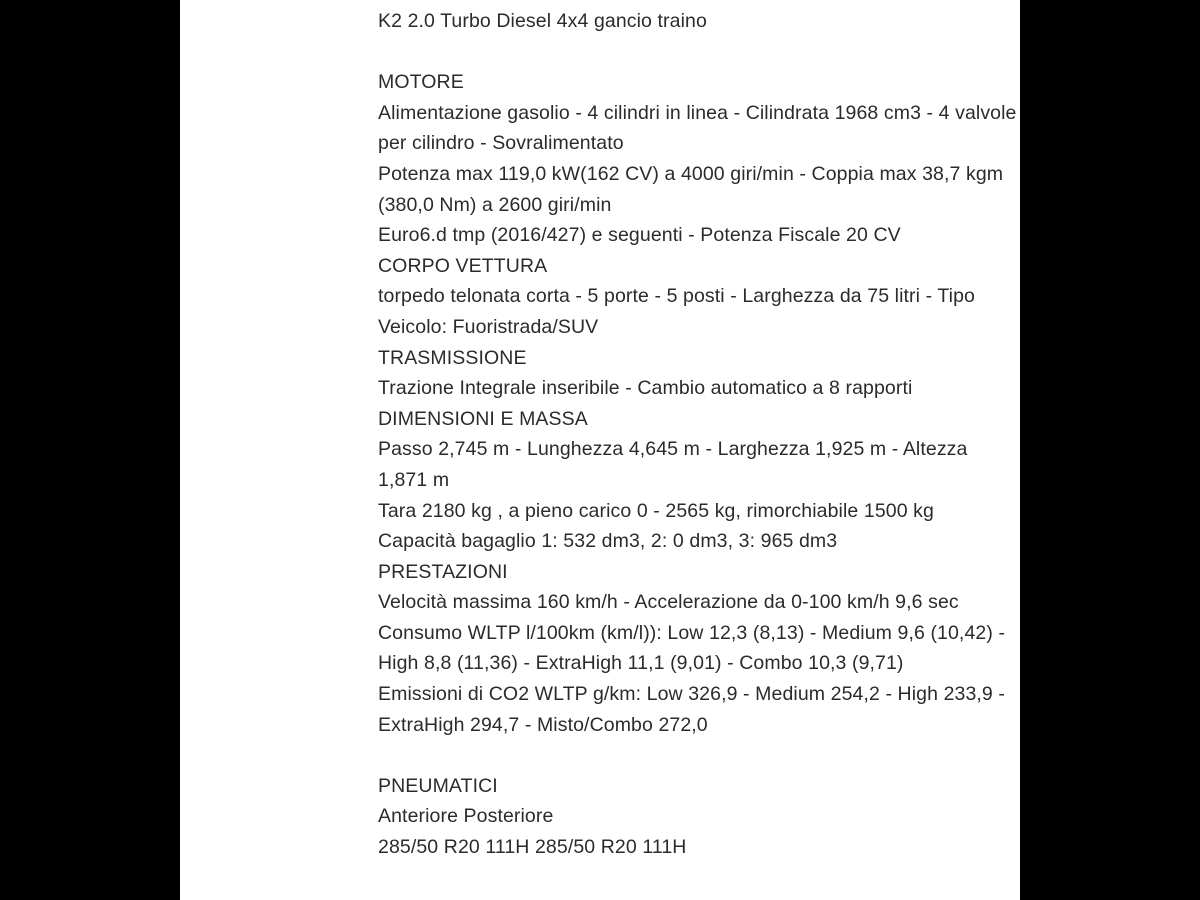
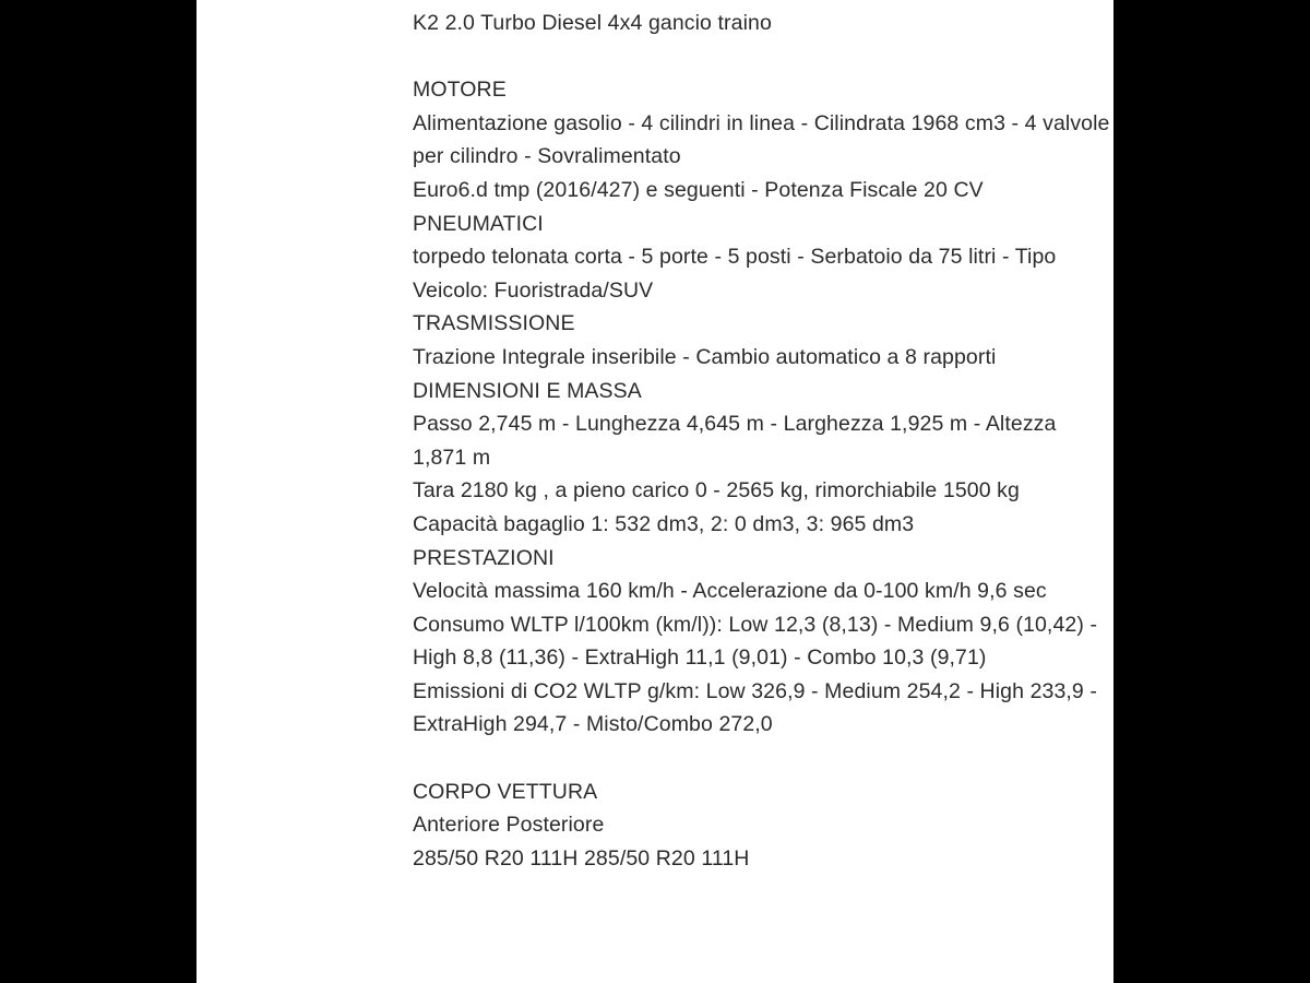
  K2 2.0 Turbo Diesel 4x4 gancio traino
  MOTORE
  Alimentazione gasolio - 4 cilindri in linea - Cilindrata 1968 cm3 - 4 valvole per cilindro - Sovralimentato
- Potenza max 119,0 kW(162 CV) a 4000 giri/min - Coppia max 38,7 kgm (380,0 Nm) a 2600 giri/min
  Euro6.d tmp (2016/427) e seguenti - Potenza Fiscale 20 CV
- CORPO VETTURA
+ PNEUMATICI
- torpedo telonata corta - 5 porte - 5 posti - Larghezza da 75 litri - Tipo Veicolo: Fuoristrada/SUV
+ torpedo telonata corta - 5 porte - 5 posti - Serbatoio da 75 litri - Tipo Veicolo: Fuoristrada/SUV
  TRASMISSIONE
  Trazione Integrale inseribile - Cambio automatico a 8 rapporti
  DIMENSIONI E MASSA
  Passo 2,745 m - Lunghezza 4,645 m - Larghezza 1,925 m - Altezza 1,871 m
  Tara 2180 kg , a pieno carico 0 - 2565 kg, rimorchiabile 1500 kg
  Capacità bagaglio 1: 532 dm3, 2: 0 dm3, 3: 965 dm3
  PRESTAZIONI
  Velocità massima 160 km/h - Accelerazione da 0-100 km/h 9,6 sec
  Consumo WLTP l/100km (km/l)): Low 12,3 (8,13) - Medium 9,6 (10,42) - High 8,8 (11,36) - ExtraHigh 11,1 (9,01) - Combo 10,3 (9,71)
  Emissioni di CO2 WLTP g/km: Low 326,9 - Medium 254,2 - High 233,9 - ExtraHigh 294,7 - Misto/Combo 272,0
- PNEUMATICI
+ CORPO VETTURA
  Anteriore Posteriore
  285/50 R20 111H 285/50 R20 111H
